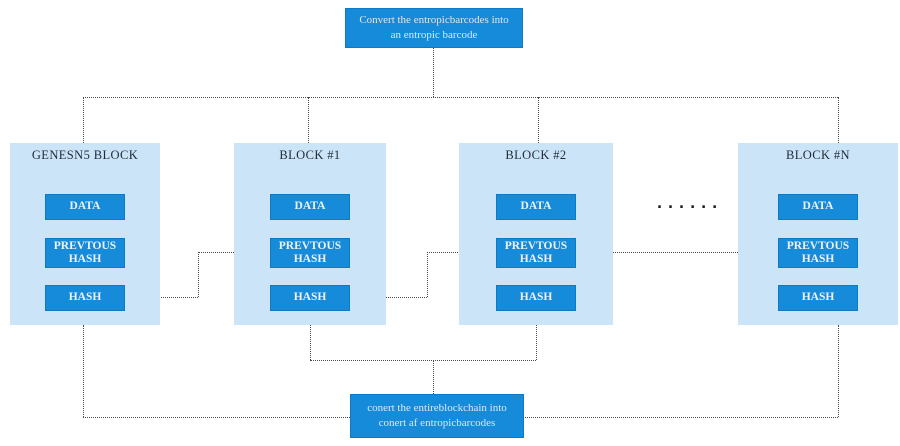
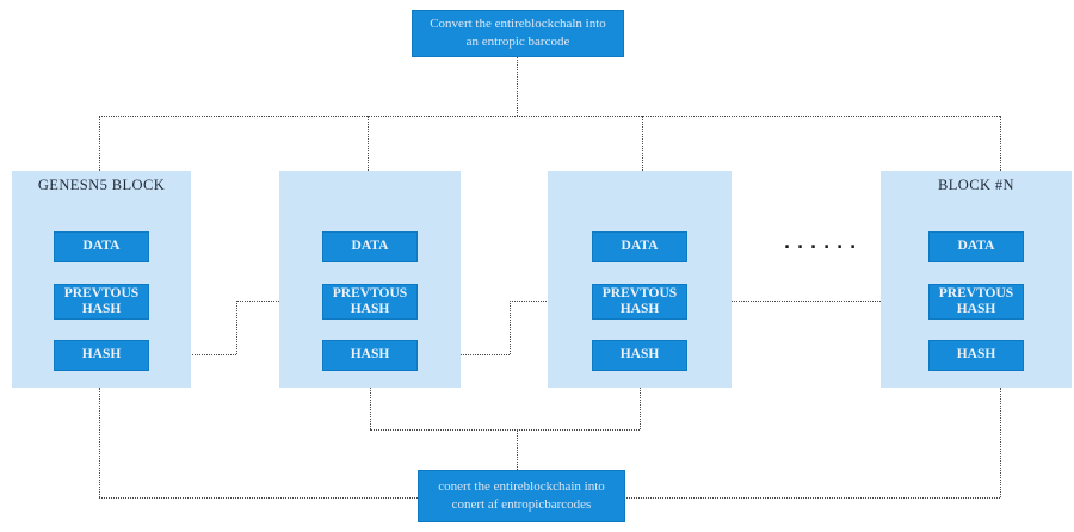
- Convert the entropicbarcodes into an entropic barcode
+ Convert the entireblockchaln into an entropic barcode
  GENESN5 BLOCK
  DATA
  PREVTOUS HASH
  HASH
- BLOCK #1
  DATA
  PREVTOUS HASH
  HASH
- BLOCK #2
  DATA
  PREVTOUS HASH
  HASH
  BLOCK #N
  DATA
  PREVTOUS HASH
  HASH
  ......
  conert the entireblockchain into conert af entropicbarcodes
